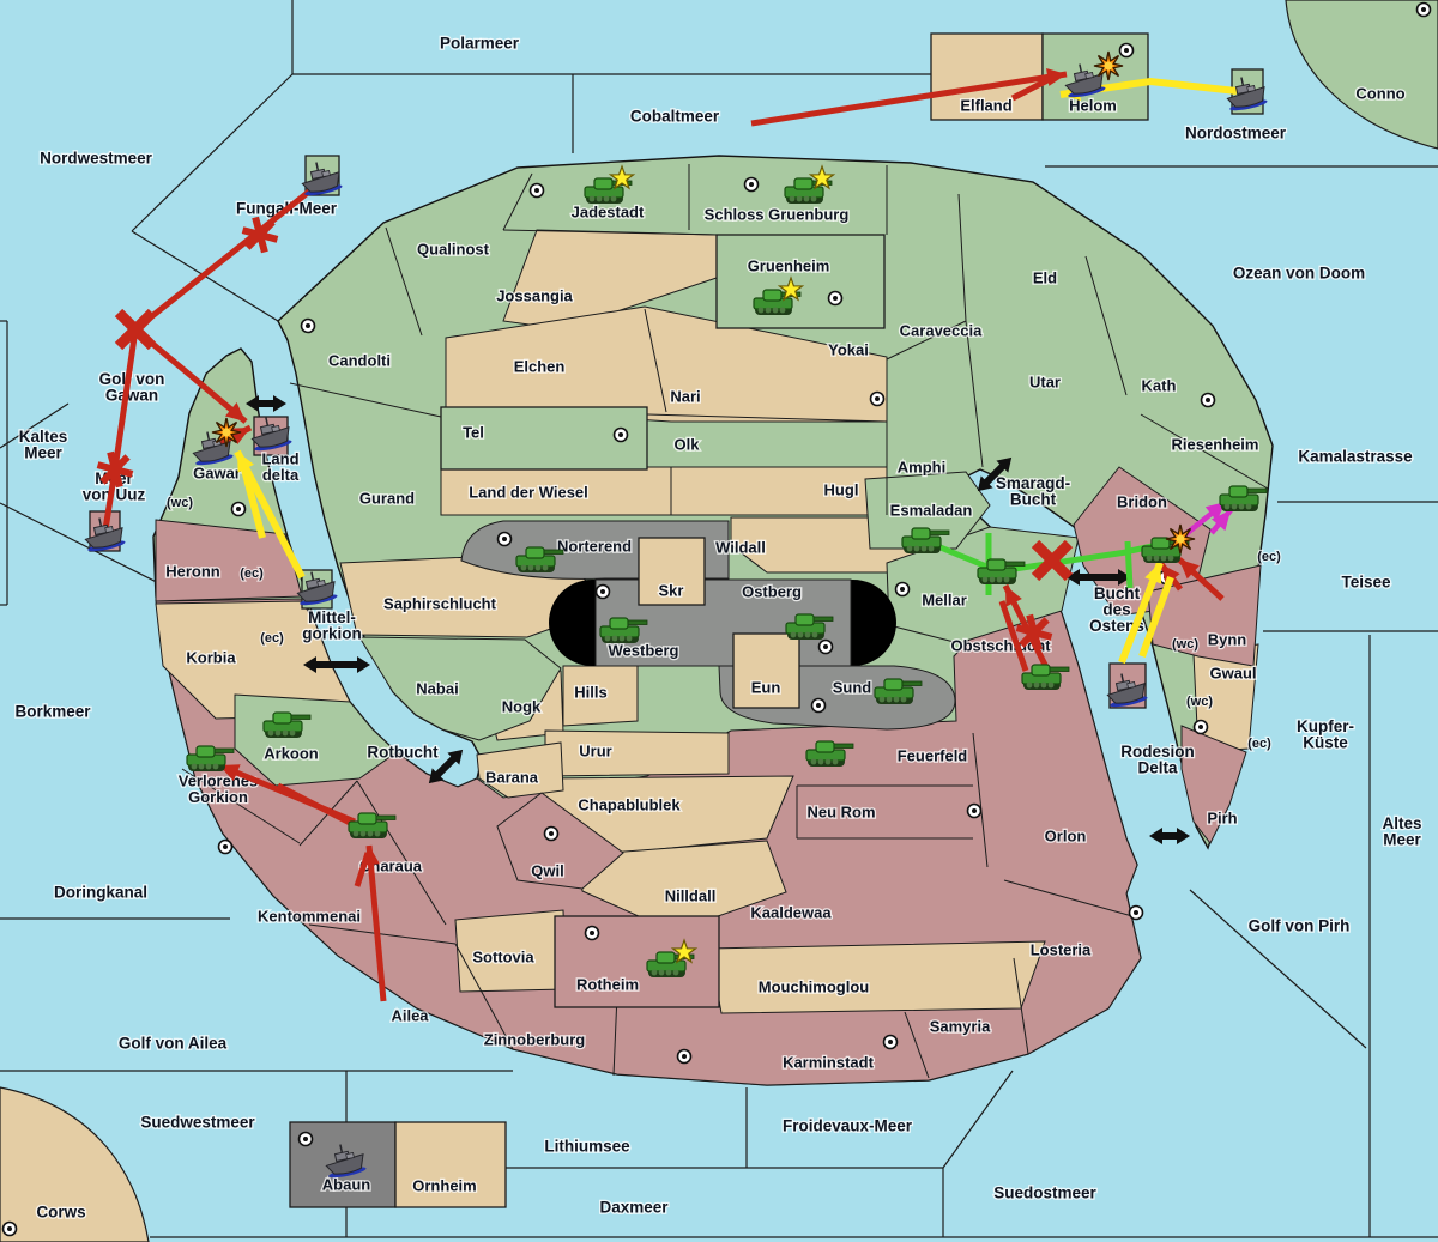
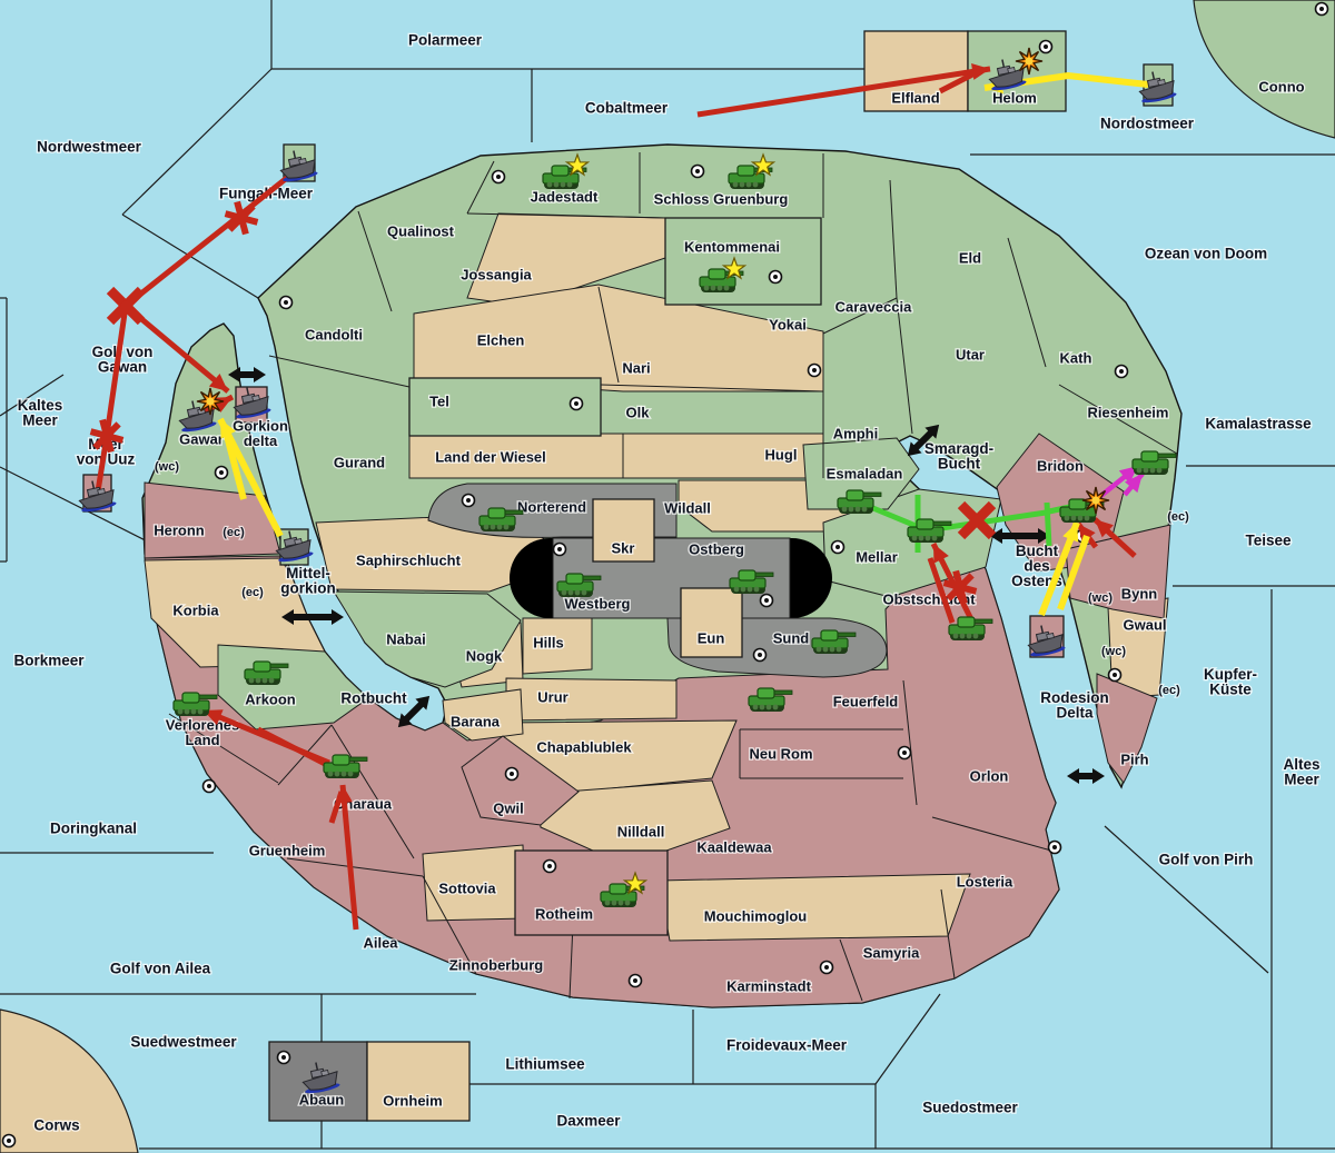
  Polarmeer
  Nordwestmeer
  Cobaltmeer
  Nordostmeer
  Funga-Meer
  Ozean von Doom
  Kaltes
  Meer
  Gol von
  Gawan
  von Uuz
  Kamalastrasse
  Smaragd-
  Bucht
  Teisee
  Mittel-
  gorkion
  Bucht
  des
  Ostens
  Borkmeer
  Kupfer-
  Küste
  Rotbucht
  Rodesion
  Delta
  Altes
  Meer
  Golf von Pirh
  Doringkanal
  Golf von Ailea
  Suedwestmeer
  Froidevaux-Meer
  Lithiumsee
  Daxmeer
  Suedostmeer
  Corws
  Jadestadt
  Schloss Gruenburg
  Qualinost
  Jossangia
- Gruenheim
+ Kentommenai
  Caraveccia
  Eld
  Yokai
  Candolti
  Elchen
  Utar
  Kath
  Nari
  Riesenheim
  Tel
  Olk
  Amphi
- Land
+ Gorkion
  delta
  Gawar
  Land der Wiesel
  Hugl
  Gurand
  Esmaladan
  Bridon
  Norterend
  Wildall
  Heronn
  Skr
  Ostberg
  Mellar
  Saphirschlucht
  Westberg
  Obstschct
  Bynn
  Korbia
  Gwaul
  Eun
  Sund
  Hills
  Nabai
  Nogk
  Urur
  Arkoon
  Feuerfeld
  Barana
  Verlorene
- Gorkion
+ Land
  Chapablublek
  Neu Rom
  Orlon
  Pirh
  haraua
  Qwil
  Nilldall
  Kaaldewaa
- Kentommenai
+ Gruenheim
  Losteria
  Sottovia
  Rotheim
  Mouchimoglou
  Ailea
  Samyria
  Zinnoberburg
  Karminstadt
  Elfland
  Helom
  Abaun
  Ornheim
  Conno
  (wc)
  (ec)
  (ec)
  (ec)
  (wc)
  (wc)
  (ec)
